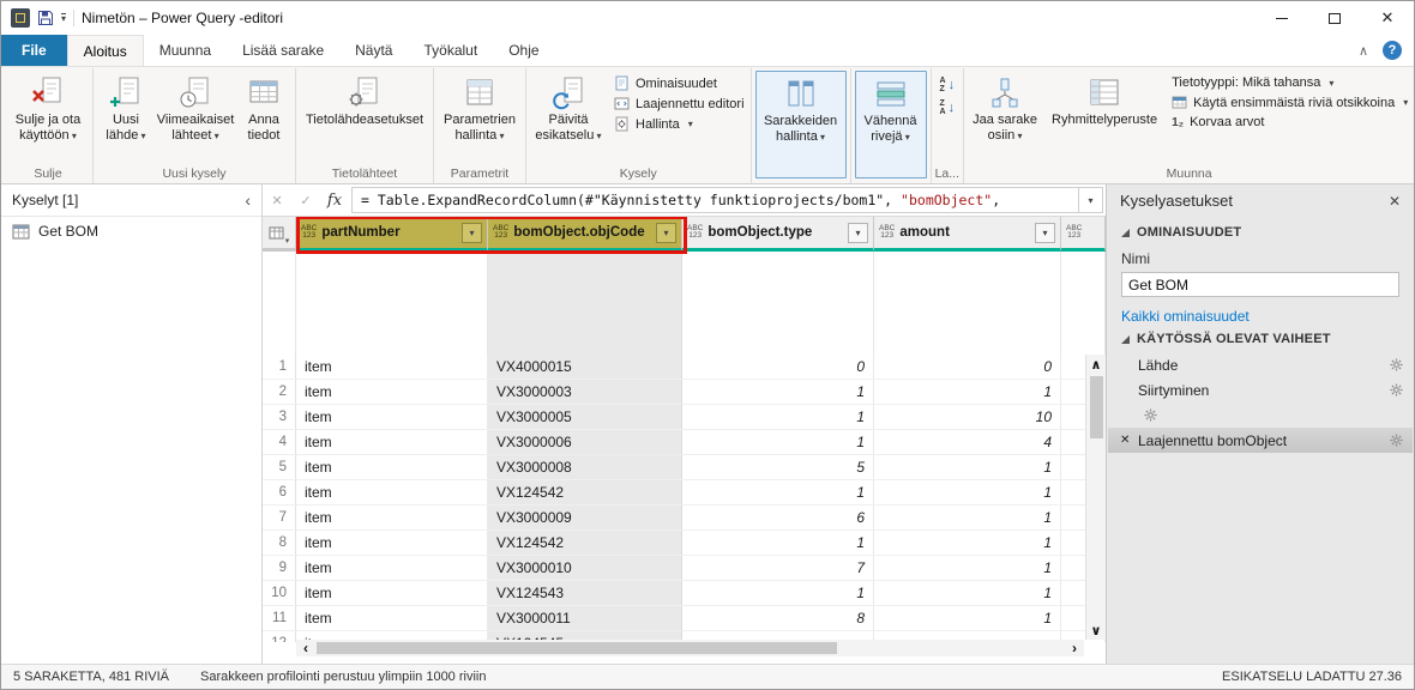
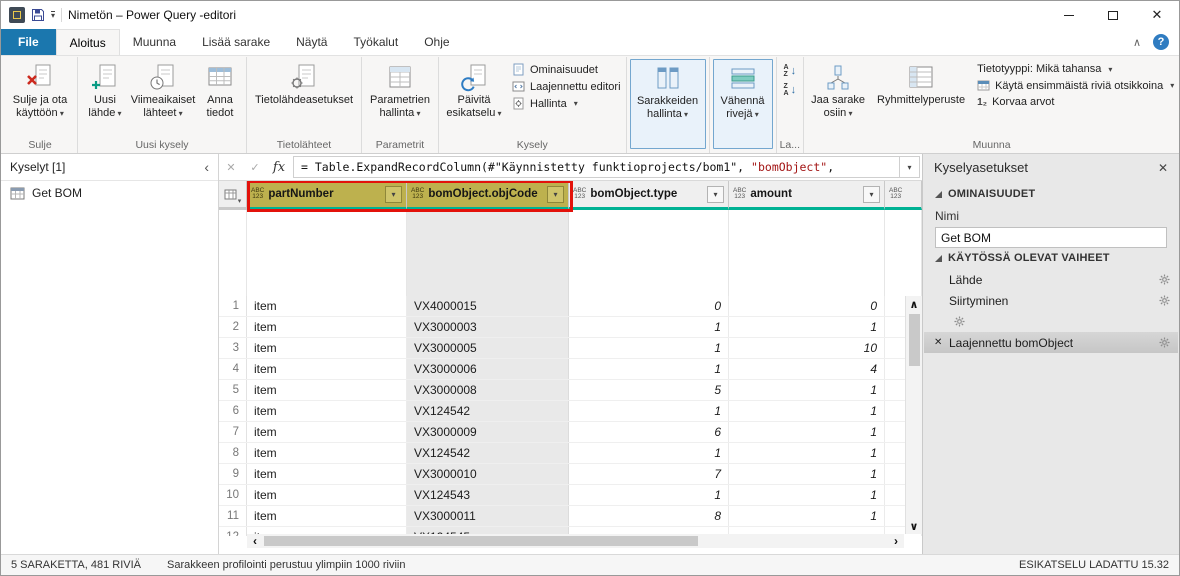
  ▾
  Nimetön – Power Query -editori
  ✕
  File
  Aloitus
  Muunna
  Lisää sarake
  Näytä
  Työkalut
  Ohje
  ∧
  ?
  Sulje ja ota käyttöön
  Sulje
  Uusi lähde
  Viimeaikaiset lähteet
  Anna tiedot
  Uusi kysely
  Tietolähdeasetukset
  Tietolähteet
  Parametrien hallinta
  Parametrit
  Päivitä esikatselu
  Ominaisuudet
  Laajennettu editori
  Hallinta
  Kysely
  Sarakkeiden hallinta
  Vähennä rivejä
  ↓
  ↓
  La...
  Jaa sarake osiin
  Ryhmittelyperuste
  Tietotyyppi: Mikä tahansa
  Käytä ensimmäistä riviä otsikkoina
  1₂
  Korvaa arvot
  Muunna
  Kyselyt [1]
  ‹
  Get BOM
  ✕
  ✓
  fx
  = Table.ExpandRecordColumn(#"Käynnistetty funktioprojects/bom1",
  "bomObject"
  ,
  ▾
  partNumber
  ▾
  bomObject.objCode
  ▾
  bomObject.type
  ▾
  amount
  ▾
  1
  item
  VX4000015
  0
  0
  2
  item
  VX3000003
  1
  1
  3
  item
  VX3000005
  1
  10
  4
  item
  VX3000006
  1
  4
  5
  item
  VX3000008
  5
  1
  6
  item
  VX124542
  1
  1
  7
  item
  VX3000009
  6
  1
  8
  item
  VX124542
  1
  1
  9
  item
  VX3000010
  7
  1
  10
  item
  VX124543
  1
  1
  11
  item
  VX3000011
  8
  1
  ∧
  ∨
  ‹
  ›
  Kyselyasetukset
  ✕
  OMINAISUUDET
  Nimi
  Get BOM
- Kaikki ominaisuudet
  KÄYTÖSSÄ OLEVAT VAIHEET
  Lähde
  Siirtyminen
  ✕
  Laajennettu bomObject
  5 SARAKETTA, 481 RIVIÄ
  Sarakkeen profilointi perustuu ylimpiin 1000 riviin
- ESIKATSELU LADATTU 27.36
+ ESIKATSELU LADATTU 15.32
